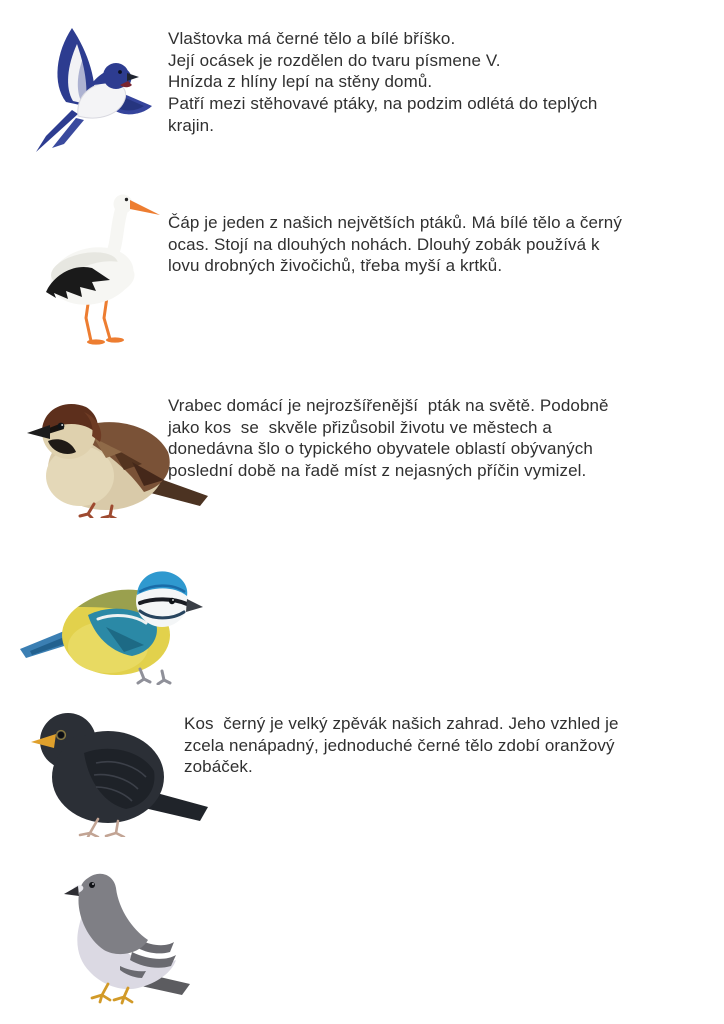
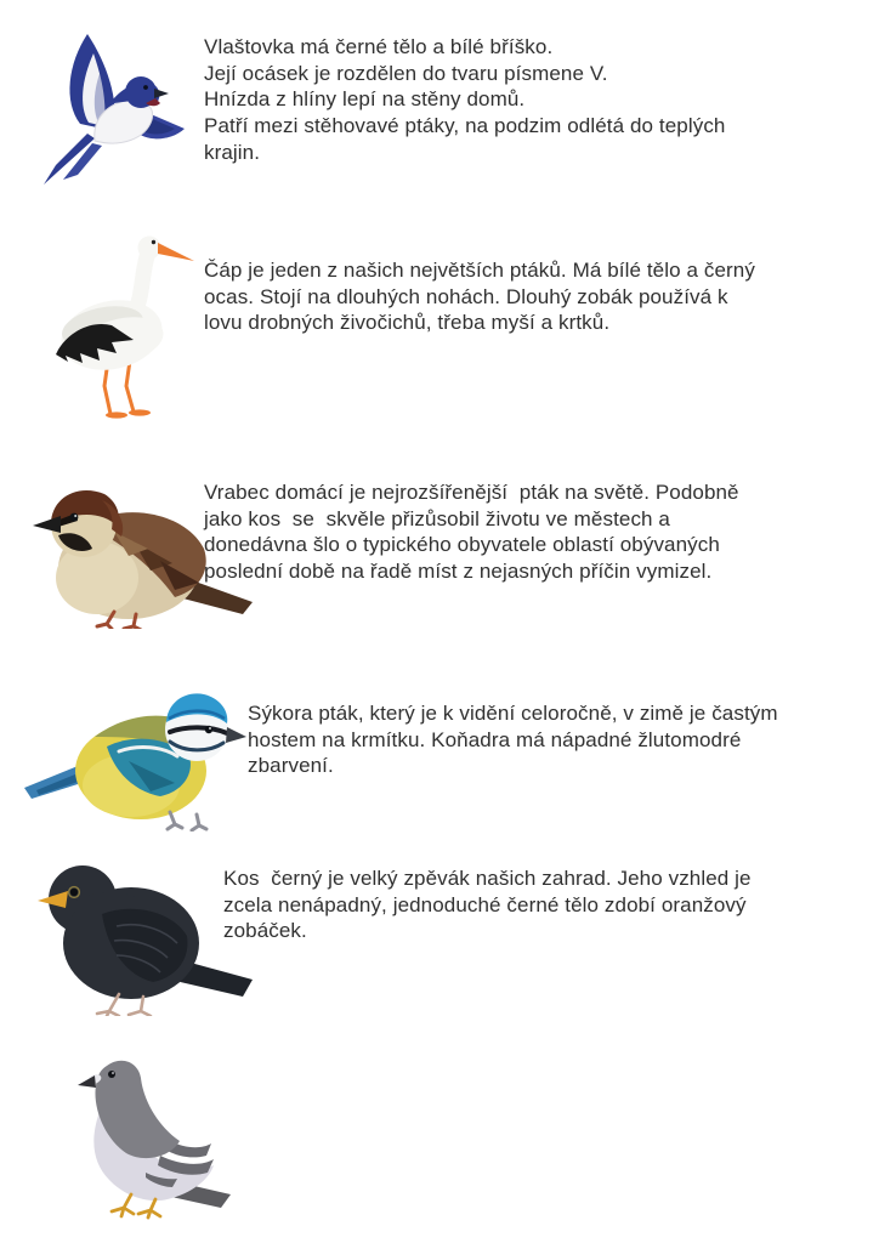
  Vlaštovka má černé tělo a bílé bříško.
  Její ocásek je rozdělen do tvaru písmene V.
  Hnízda z hlíny lepí na stěny domů.
  Patří mezi stěhovavé ptáky, na podzim odlétá do teplých
  krajin.
  Čáp je jeden z našich největších ptáků. Má bílé tělo a černý
  ocas. Stojí na dlouhých nohách. Dlouhý zobák používá k
  lovu drobných živočichů, třeba myší a krtků.
  Vrabec domácí je nejrozšířenější pták na světě. Podobně
  jako kos se skvěle přizůsobil životu ve městech a
  donedávna šlo o typického obyvatele oblastí obývaných
  poslední době na řadě míst z nejasných příčin vymizel.
+ Sýkora pták, který je k vidění celoročně, v zimě je častým
+ hostem na krmítku. Koňadra má nápadné žlutomodré
+ zbarvení.
  Kos černý je velký zpěvák našich zahrad. Jeho vzhled je
  zcela nenápadný, jednoduché černé tělo zdobí oranžový
  zobáček.
